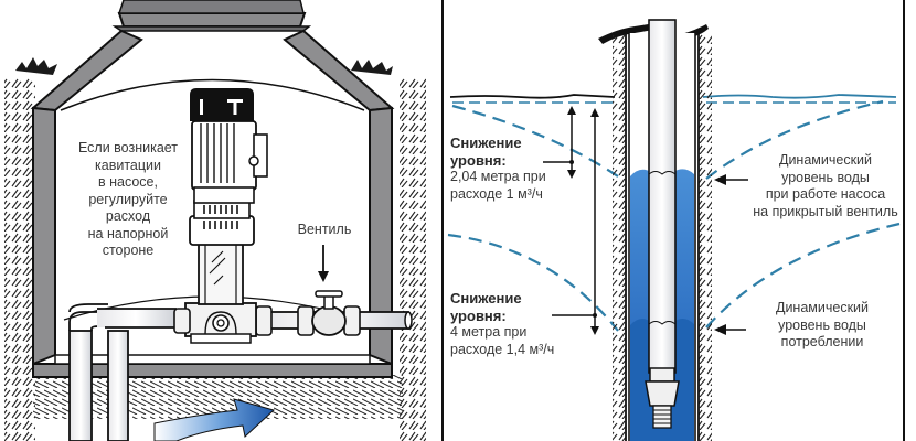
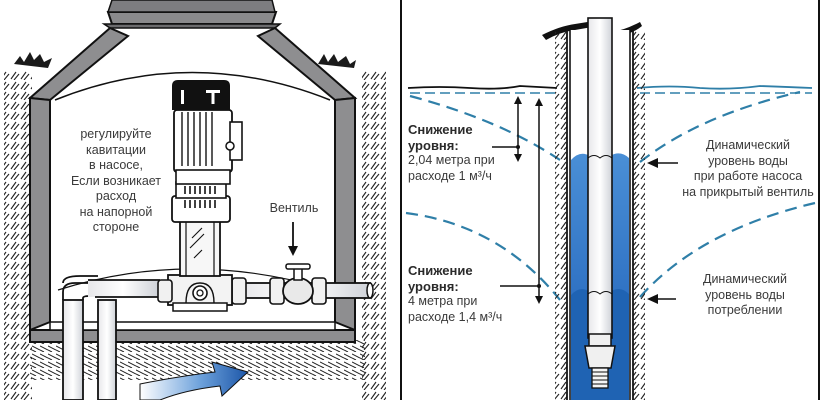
- Если возникает
+ регулируйте
  кавитации
  в насосе,
- регулируйте
+ Если возникает
  расход
  на напорной
  стороне
  Вентиль
  Снижение
  уровня:
  2,04 метра при
  расходе 1 м³/ч
  Снижение
  уровня:
  4 метра при
  расходе 1,4 м³/ч
  Динамический
  уровень воды
  при работе насоса
  на прикрытый вентиль
  Динамический
  уровень воды
  потреблении
